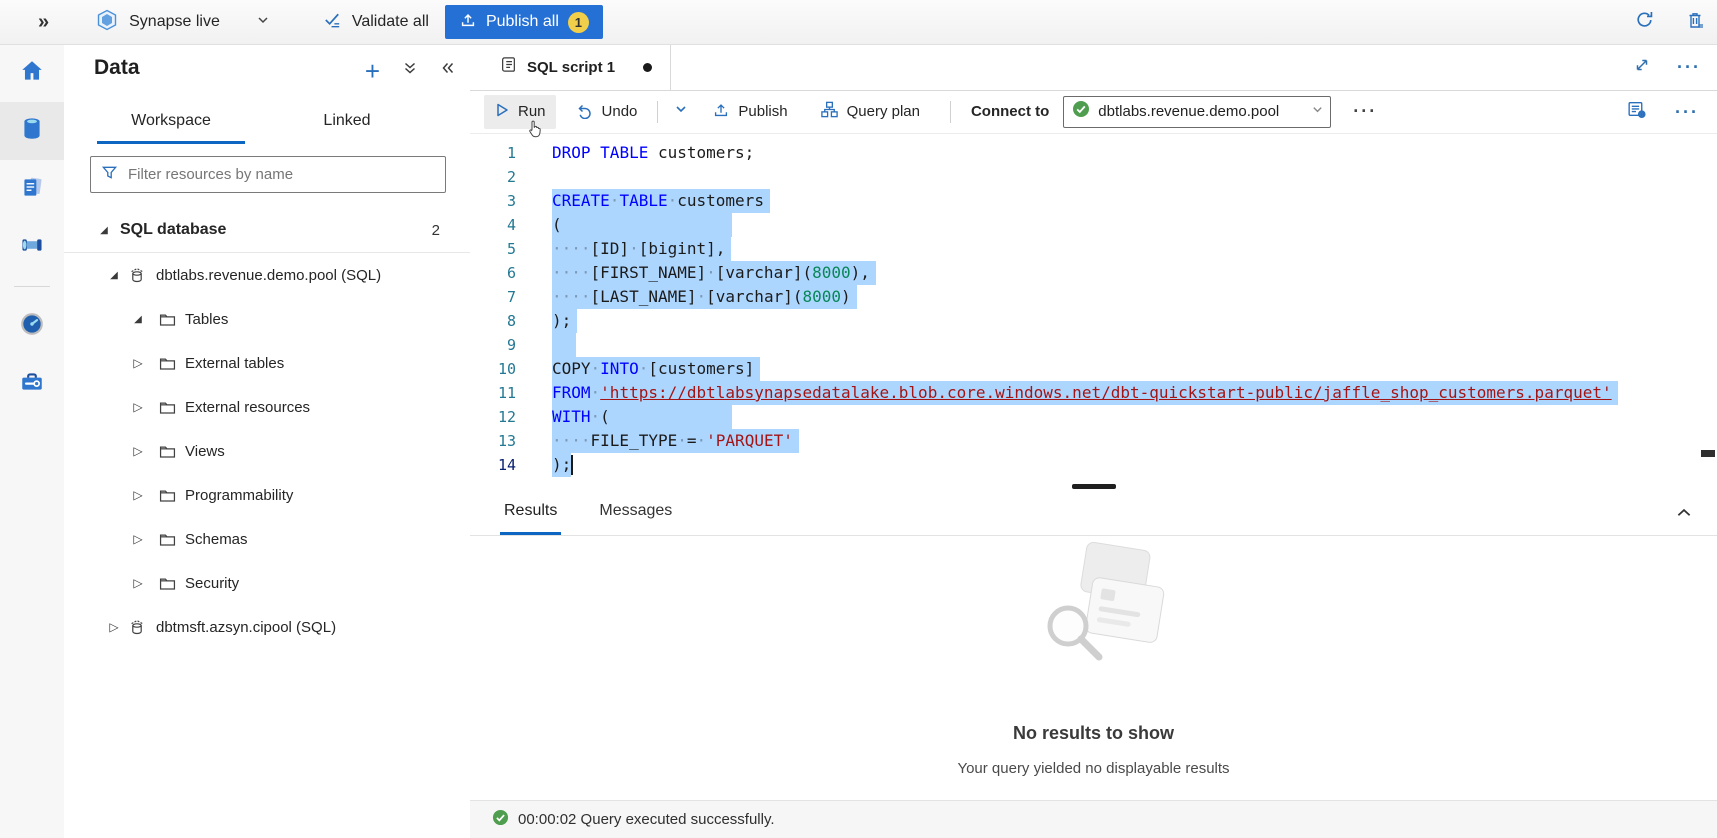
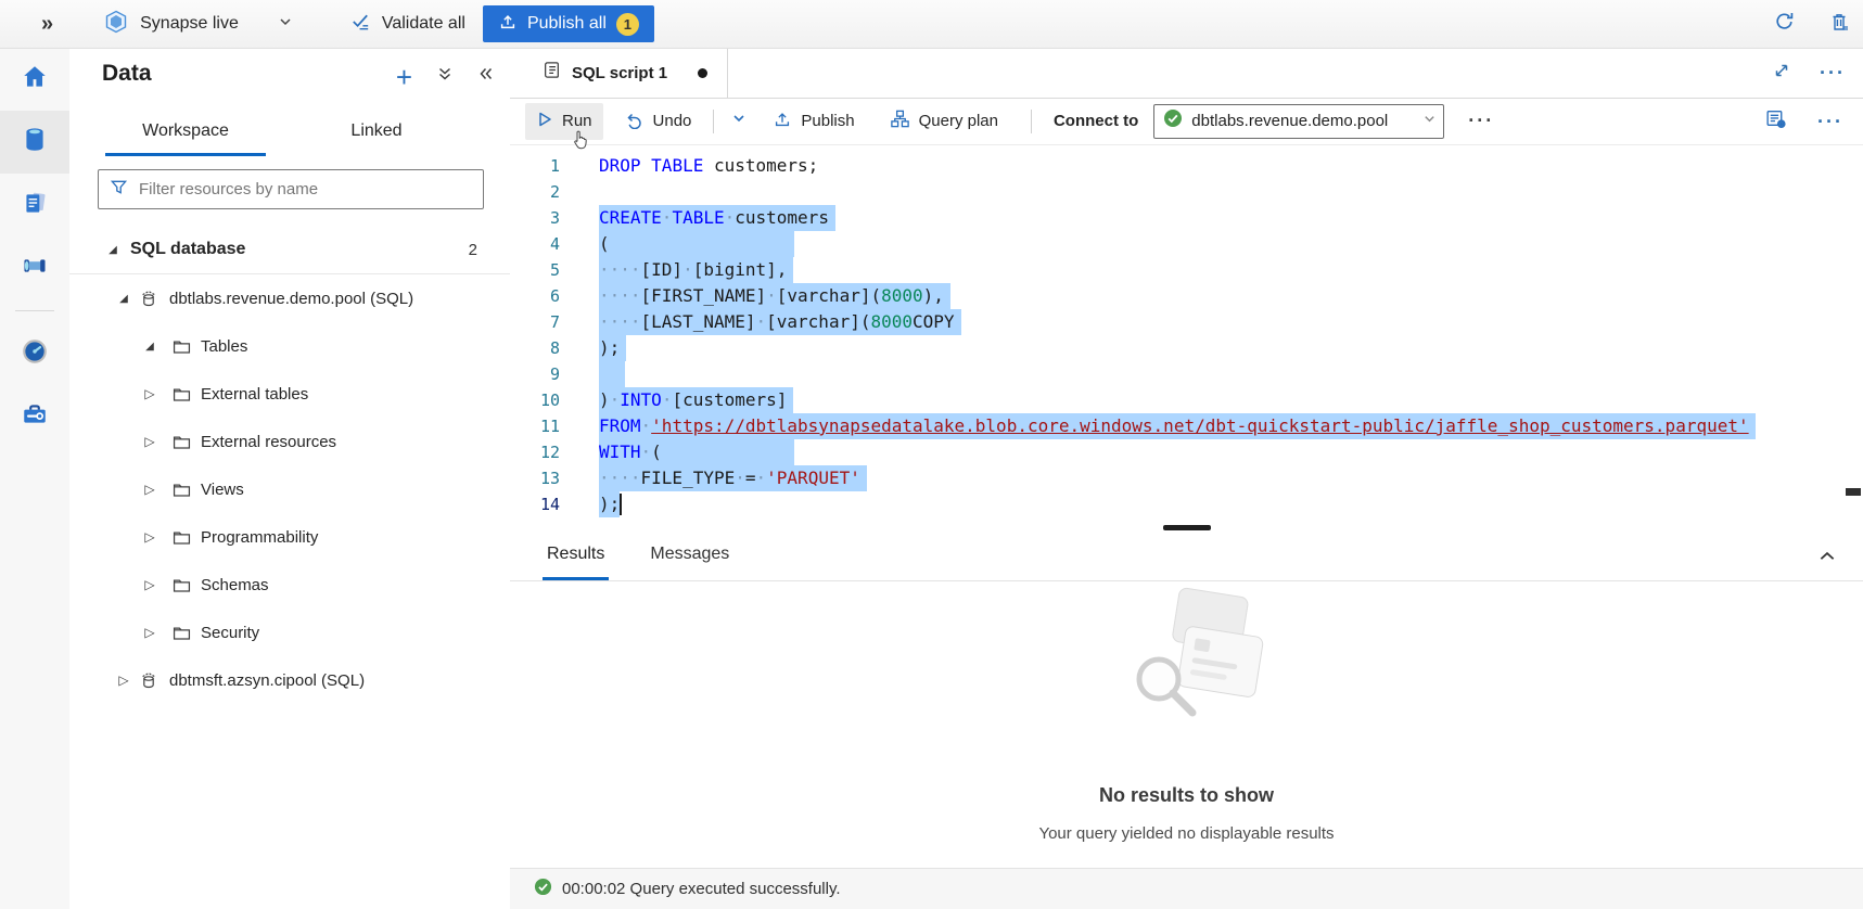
  »
  Synapse live
  Validate all
  Publish all
  1
  Data
  +
  Workspace
  Linked
  Filter resources by name
  ◢
  SQL database
  2
  ◢
  dbtlabs.revenue.demo.pool (SQL)
  ◢
  Tables
  ▷
  External tables
  ▷
  External resources
  ▷
  Views
  ▷
  Programmability
  ▷
  Schemas
  ▷
  Security
  ▷
  dbtmsft.azsyn.cipool (SQL)
  SQL script 1
  ···
  Run
  Undo
  Publish
  Query plan
  Connect to
  dbtlabs.revenue.demo.pool
  ···
  ···
  1
  DROP TABLE customers;
  2
  3
  CREATE·TABLE·customers
  4
  (
  5
  ····[ID]·[bigint],
  6
  ····[FIRST_NAME]·[varchar](8000),
  7
- ····[LAST_NAME]·[varchar](8000)
+ ····[LAST_NAME]·[varchar](8000COPY
  8
  );
  9
  10
- COPY·INTO·[customers]
+ )·INTO·[customers]
  11
  FROM·'https://dbtlabsynapsedatalake.blob.core.windows.net/dbt-quickstart-public/jaffle_shop_customers.parquet'
  12
  WITH·(
  13
  ····FILE_TYPE·=·'PARQUET'
  14
  );
  Results
  Messages
  No results to show
  Your query yielded no displayable results
  00:00:02 Query executed successfully.
